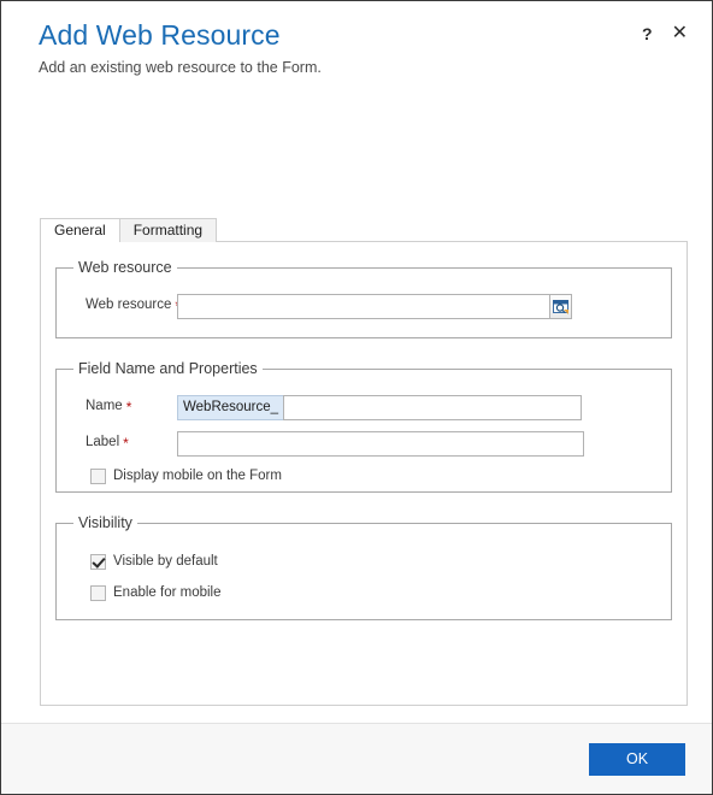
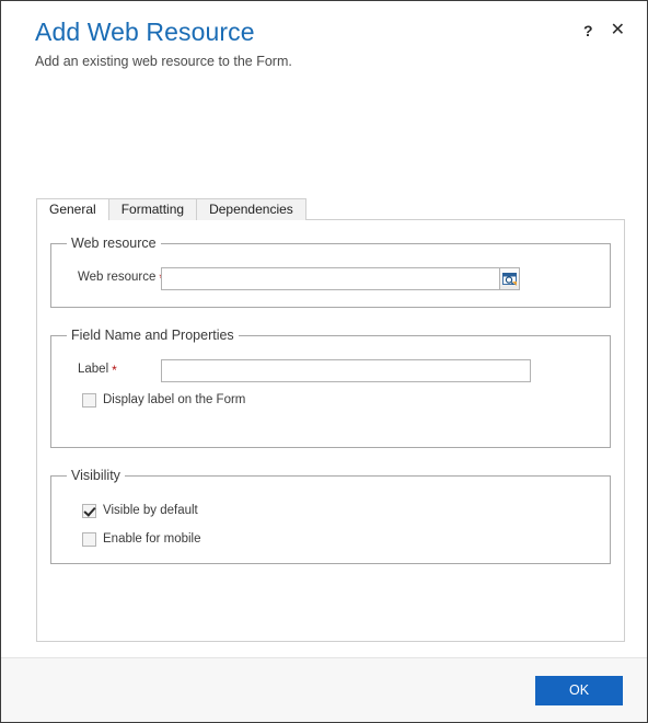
  Add Web Resource
  Add an existing web resource to the Form.
  ?
  ✕
  General
  Formatting
+ Dependencies
  Web resource
  Web resource
  Field Name and Properties
- Name *
- WebResource_
  Label *
- Display mobile on the Form
+ Display label on the Form
  Visibility
  Visible by default
  Enable for mobile
  OK
